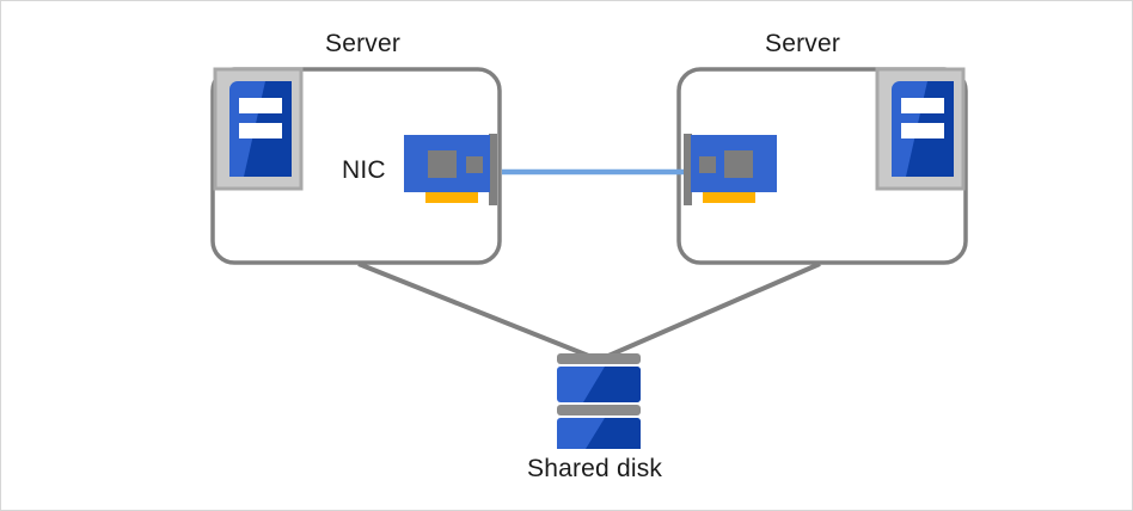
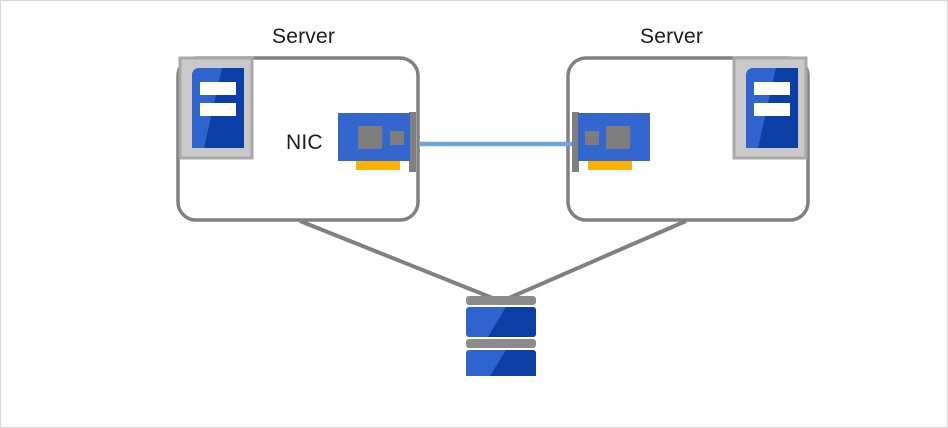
  Server
  Server
  NIC
- Shared disk
